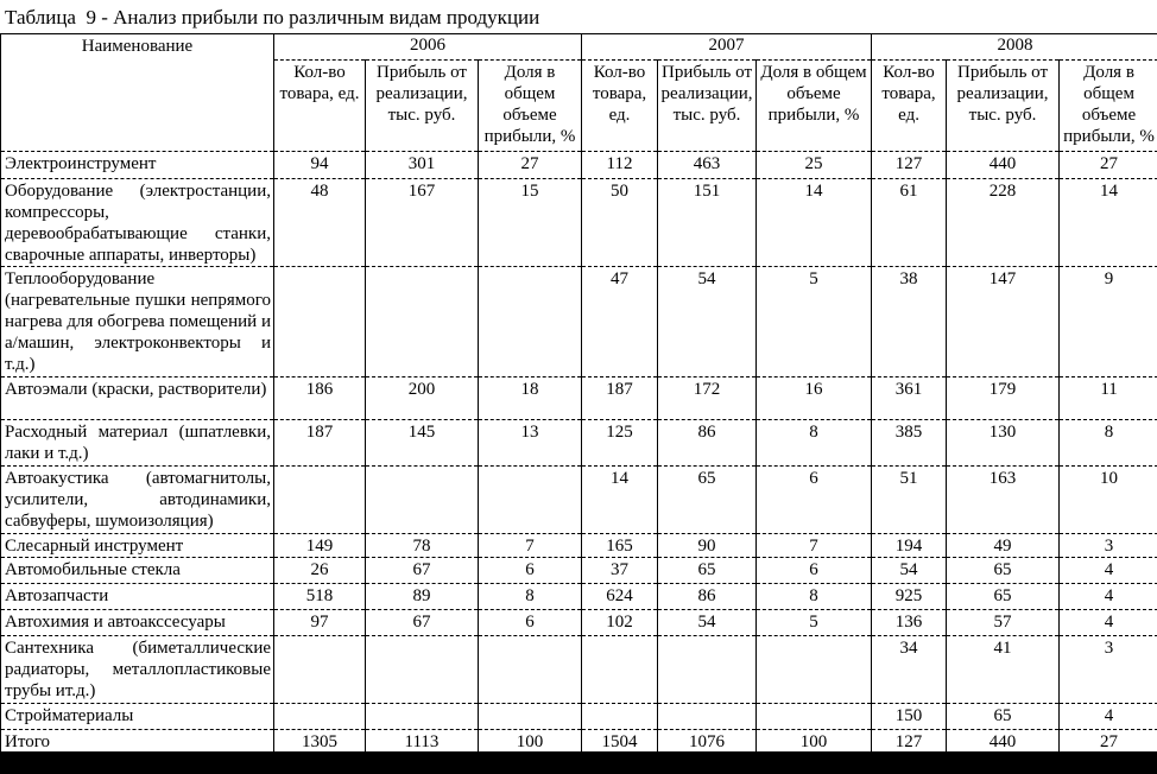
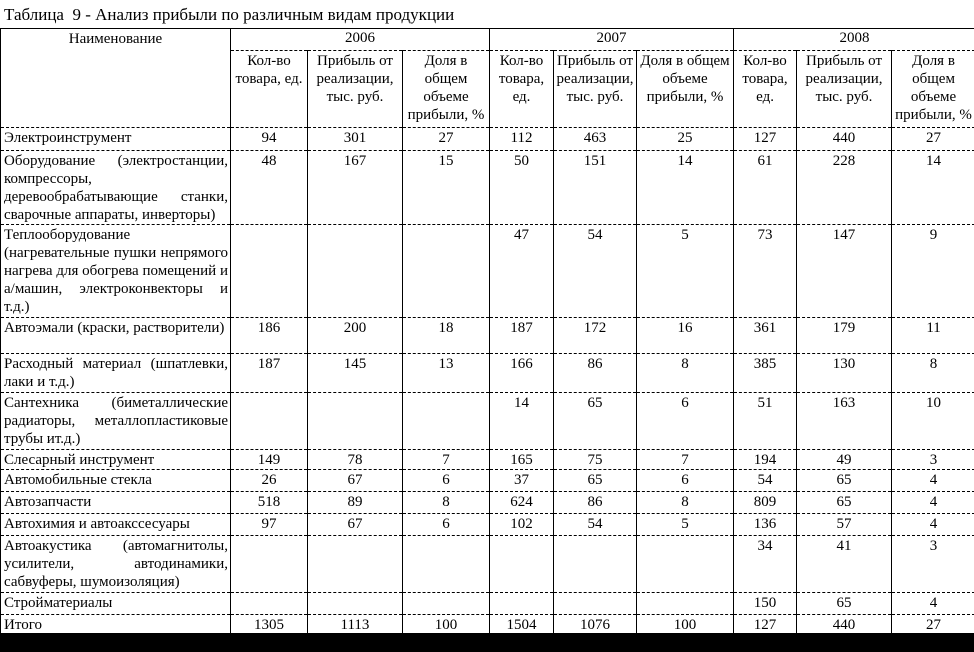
  Таблица 9 - Анализ прибыли по различным видам продукции
  Наименование	2006	2007	2008
  Кол-во товара, ед.	Прибыль от реализации, тыс. руб.	Доля в общем объеме прибыли, %	Кол-во товара, ед.	Прибыль от реализации, тыс. руб.	Доля в общем объеме прибыли, %	Кол-во товара, ед.	Прибыль от реализации, тыс. руб.	Доля в общем объеме прибыли, %
  Электроинструмент	94	301	27	112	463	25	127	440	27
  Оборудование (электростанции, компрессоры, деревообрабатывающие станки, сварочные аппараты, инверторы)	48	167	15	50	151	14	61	228	14
- Теплооборудование (нагревательные пушки непрямого нагрева для обогрева помещений и а/машин, электроконвекторы и т.д.)				47	54	5	38	147	9
+ Теплооборудование (нагревательные пушки непрямого нагрева для обогрева помещений и а/машин, электроконвекторы и т.д.)				47	54	5	73	147	9
  Автоэмали (краски, растворители)	186	200	18	187	172	16	361	179	11
- Расходный материал (шпатлевки, лаки и т.д.)	187	145	13	125	86	8	385	130	8
+ Расходный материал (шпатлевки, лаки и т.д.)	187	145	13	166	86	8	385	130	8
- Автоакустика (автомагнитолы, усилители, автодинамики, сабвуферы, шумоизоляция)				14	65	6	51	163	10
+ Сантехника (биметаллические радиаторы, металлопластиковые трубы ит.д.)				14	65	6	51	163	10
- Слесарный инструмент	149	78	7	165	90	7	194	49	3
+ Слесарный инструмент	149	78	7	165	75	7	194	49	3
  Автомобильные стекла	26	67	6	37	65	6	54	65	4
- Автозапчасти	518	89	8	624	86	8	925	65	4
+ Автозапчасти	518	89	8	624	86	8	809	65	4
  Автохимия и автоакссесуары	97	67	6	102	54	5	136	57	4
- Сантехника (биметаллические радиаторы, металлопластиковые трубы ит.д.)							34	41	3
+ Автоакустика (автомагнитолы, усилители, автодинамики, сабвуферы, шумоизоляция)							34	41	3
  Стройматериалы							150	65	4
  Итого	1305	1113	100	1504	1076	100	127	440	27
